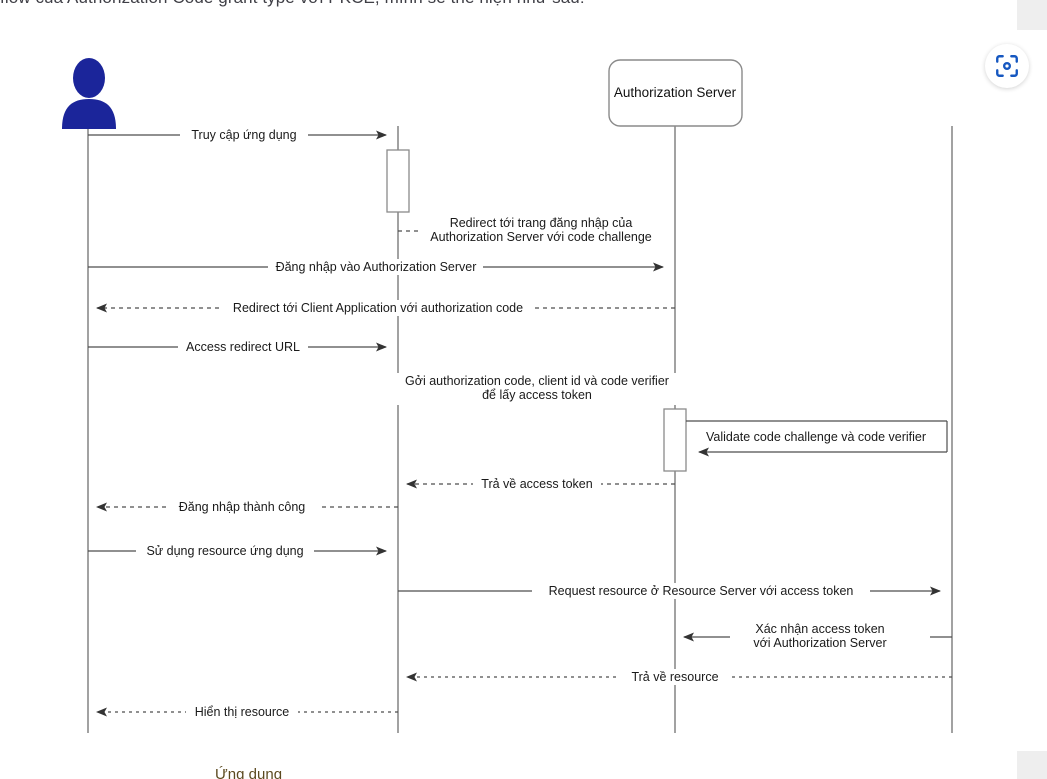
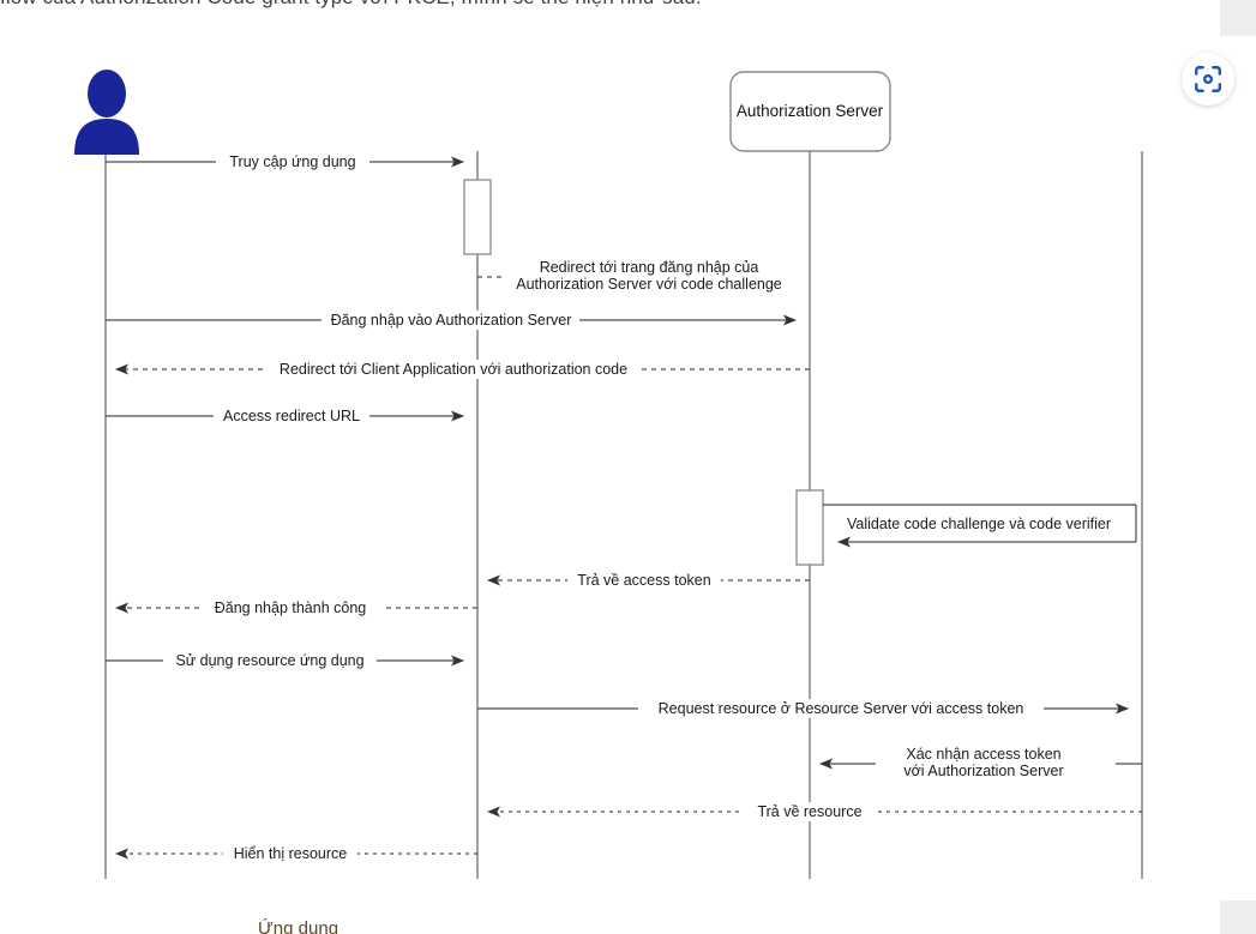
  Authorization Server
  Truy cập ứng dụng
  Redirect tới trang đăng nhập của
  Authorization Server với code challenge
  Đăng nhập vào Authorization Server
  Redirect tới Client Application với authorization code
  Access redirect URL
- Gởi authorization code, client id và code verifier
- để lấy access token
  Validate code challenge và code verifier
  Trả về access token
  Đăng nhập thành công
  Sử dụng resource ứng dụng
  Request resource ở Resource Server với access token
  Xác nhận access token
  với Authorization Server
  Trả về resource
  Hiển thị resource
  Ứng dụng
